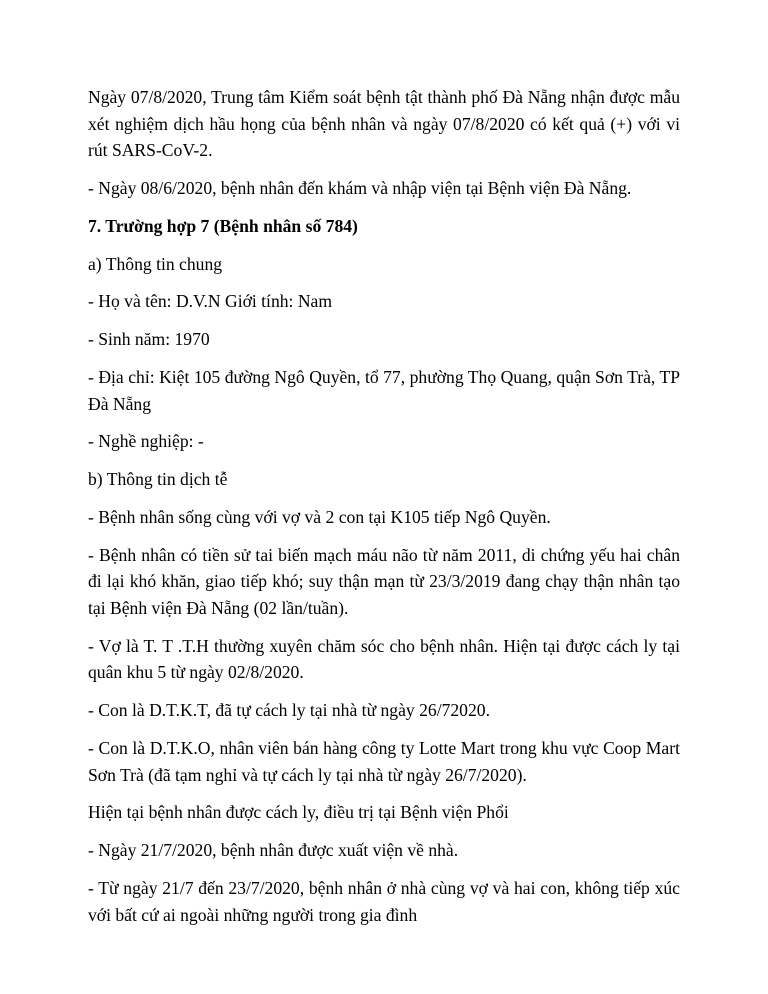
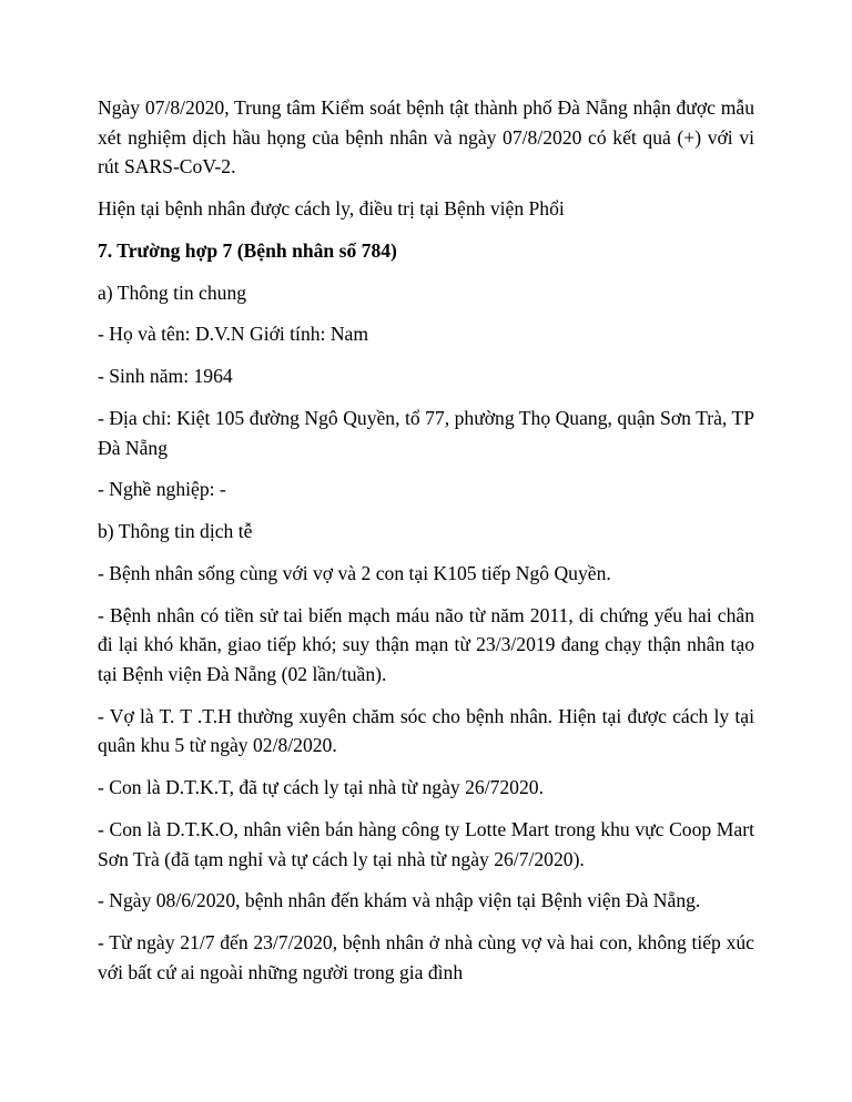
  Ngày 07/8/2020, Trung tâm Kiểm soát bệnh tật thành phố Đà Nẵng nhận được mẫu xét nghiệm dịch hầu họng của bệnh nhân và ngày 07/8/2020 có kết quả (+) với vi rút SARS-CoV-2.
- - Ngày 08/6/2020, bệnh nhân đến khám và nhập viện tại Bệnh viện Đà Nẵng.
+ Hiện tại bệnh nhân được cách ly, điều trị tại Bệnh viện Phổi
  7. Trường hợp 7 (Bệnh nhân số 784)
  a) Thông tin chung
  - Họ và tên: D.V.N Giới tính: Nam
- - Sinh năm: 1970
+ - Sinh năm: 1964
  - Địa chỉ: Kiệt 105 đường Ngô Quyền, tổ 77, phường Thọ Quang, quận Sơn Trà, TP Đà Nẵng
  - Nghề nghiệp: -
  b) Thông tin dịch tễ
  - Bệnh nhân sống cùng với vợ và 2 con tại K105 tiếp Ngô Quyền.
  - Bệnh nhân có tiền sử tai biến mạch máu não từ năm 2011, di chứng yếu hai chân đi lại khó khăn, giao tiếp khó; suy thận mạn từ 23/3/2019 đang chạy thận nhân tạo tại Bệnh viện Đà Nẵng (02 lần/tuần).
  - Vợ là T. T .T.H thường xuyên chăm sóc cho bệnh nhân. Hiện tại được cách ly tại quân khu 5 từ ngày 02/8/2020.
  - Con là D.T.K.T, đã tự cách ly tại nhà từ ngày 26/72020.
  - Con là D.T.K.O, nhân viên bán hàng công ty Lotte Mart trong khu vực Coop Mart Sơn Trà (đã tạm nghỉ và tự cách ly tại nhà từ ngày 26/7/2020).
- Hiện tại bệnh nhân được cách ly, điều trị tại Bệnh viện Phổi
+ - Ngày 08/6/2020, bệnh nhân đến khám và nhập viện tại Bệnh viện Đà Nẵng.
- - Ngày 21/7/2020, bệnh nhân được xuất viện về nhà.
  - Từ ngày 21/7 đến 23/7/2020, bệnh nhân ở nhà cùng vợ và hai con, không tiếp xúc với bất cứ ai ngoài những người trong gia đình
